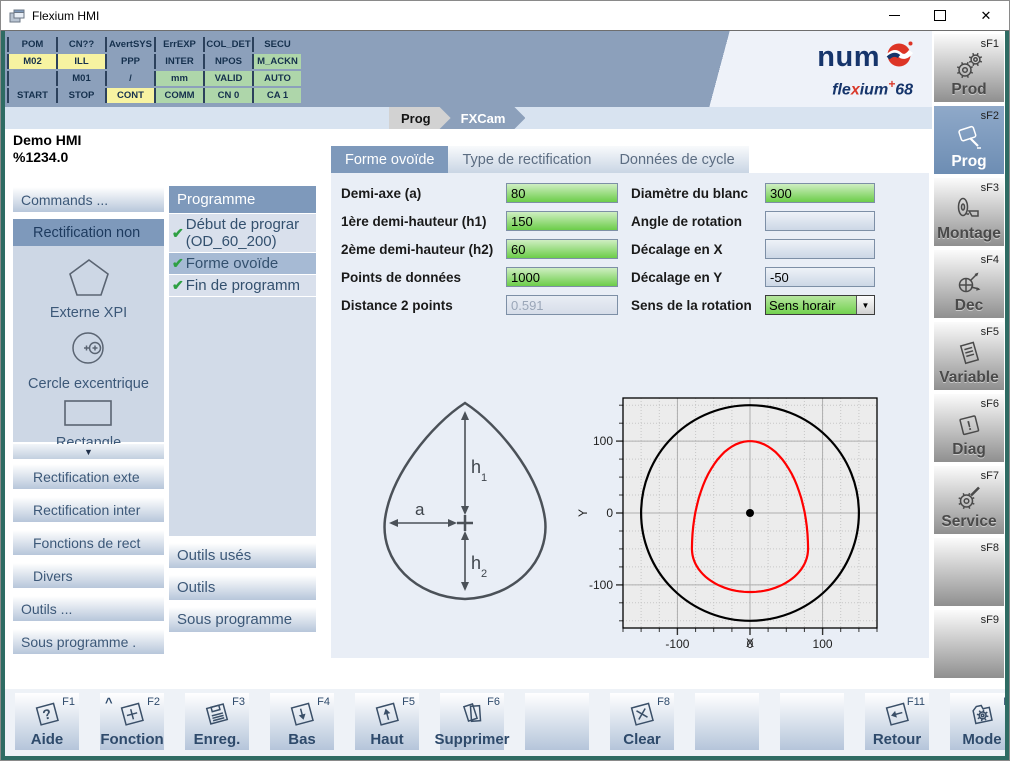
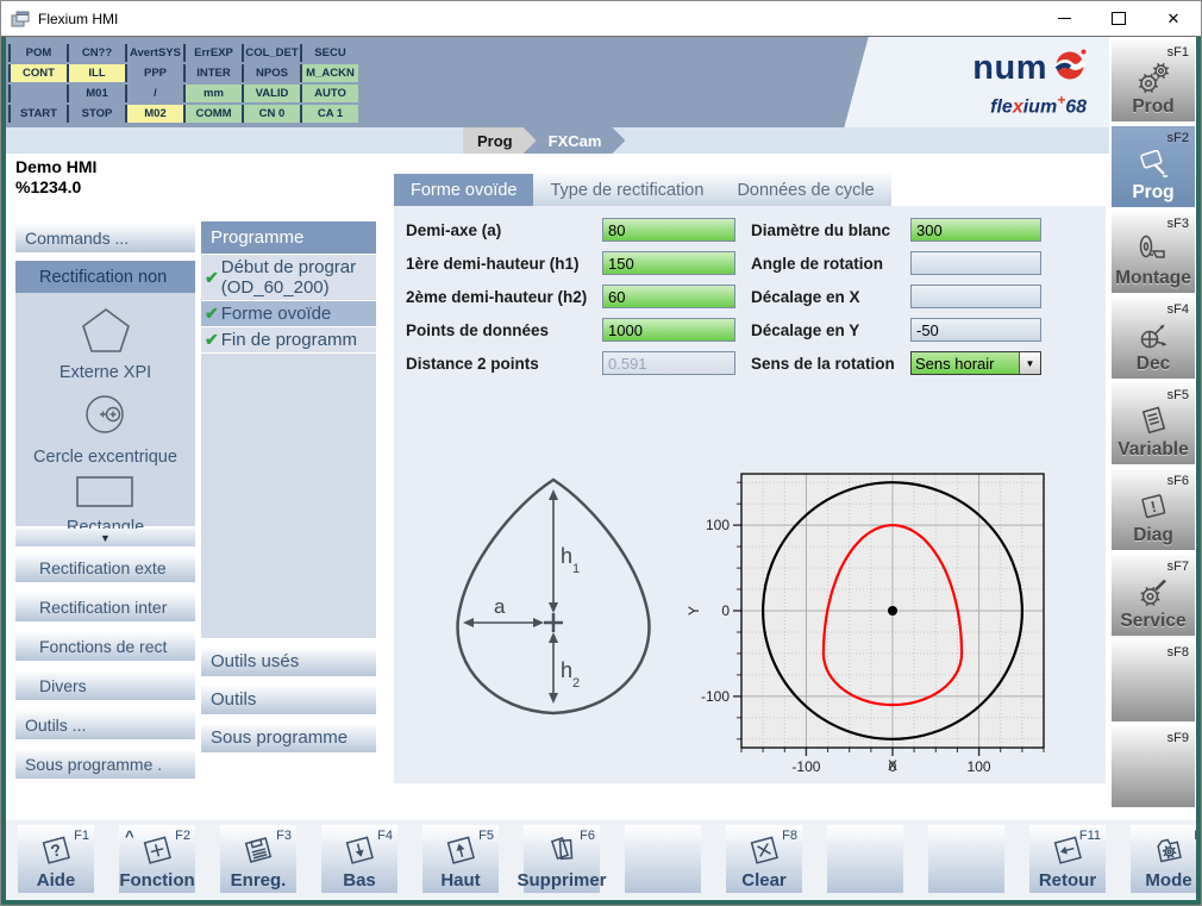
  Flexium HMI
  ✕
  POM
  CN??
  AvertSYS
  ErrEXP
  COL_DET
  SECU
- M02
+ CONT
  ILL
  PPP
  INTER
  NPOS
  M_ACKN
  M01
  /
  mm
  VALID
  AUTO
  START
  STOP
- CONT
+ M02
  COMM
  CN 0
  CA 1
  num
  flexium+68
  Prog
  FXCam
  Demo HMI
  %1234.0
  Commands ...
  Rectification non
  Externe XPI
  Cercle excentrique
  Rectangle
  ▼
  Rectification exte
  Rectification inter
  Fonctions de rect
  Divers
  Outils ...
  Sous programme .
  Programme
  ✔
  Début de prograr
  (OD_60_200)
  ✔
  Forme ovoïde
  ✔
  Fin de programm
  Outils usés
  Outils
  Sous programme
  Forme ovoïde
  Type de rectification
  Données de cycle
  Demi-axe (a)
  80
  1ère demi-hauteur (h1)
  150
  2ème demi-hauteur (h2)
  60
  Points de données
  1000
  Distance 2 points
  0.591
  Diamètre du blanc
  300
  Angle de rotation
  Décalage en X
  Décalage en Y
  -50
  Sens de la rotation
  Sens horair
  ▼
  a
  h
  1
  h
  2
  -100
  -100
  0
  0
  100
  100
  X
  sF1
  Prod
  sF2
  Prog
  sF3
  Montage
  sF4
  Dec
  sF5
  Variable
  sF6
  Diag
  sF7
  Service
  sF8
  sF9
  F1
  Aide
  ^
  F2
  Fonction
  F3
  Enreg.
  F4
  Bas
  F5
  Haut
  F6
  Supprimer
  F8
  Clear
  F11
  Retour
  Mode
